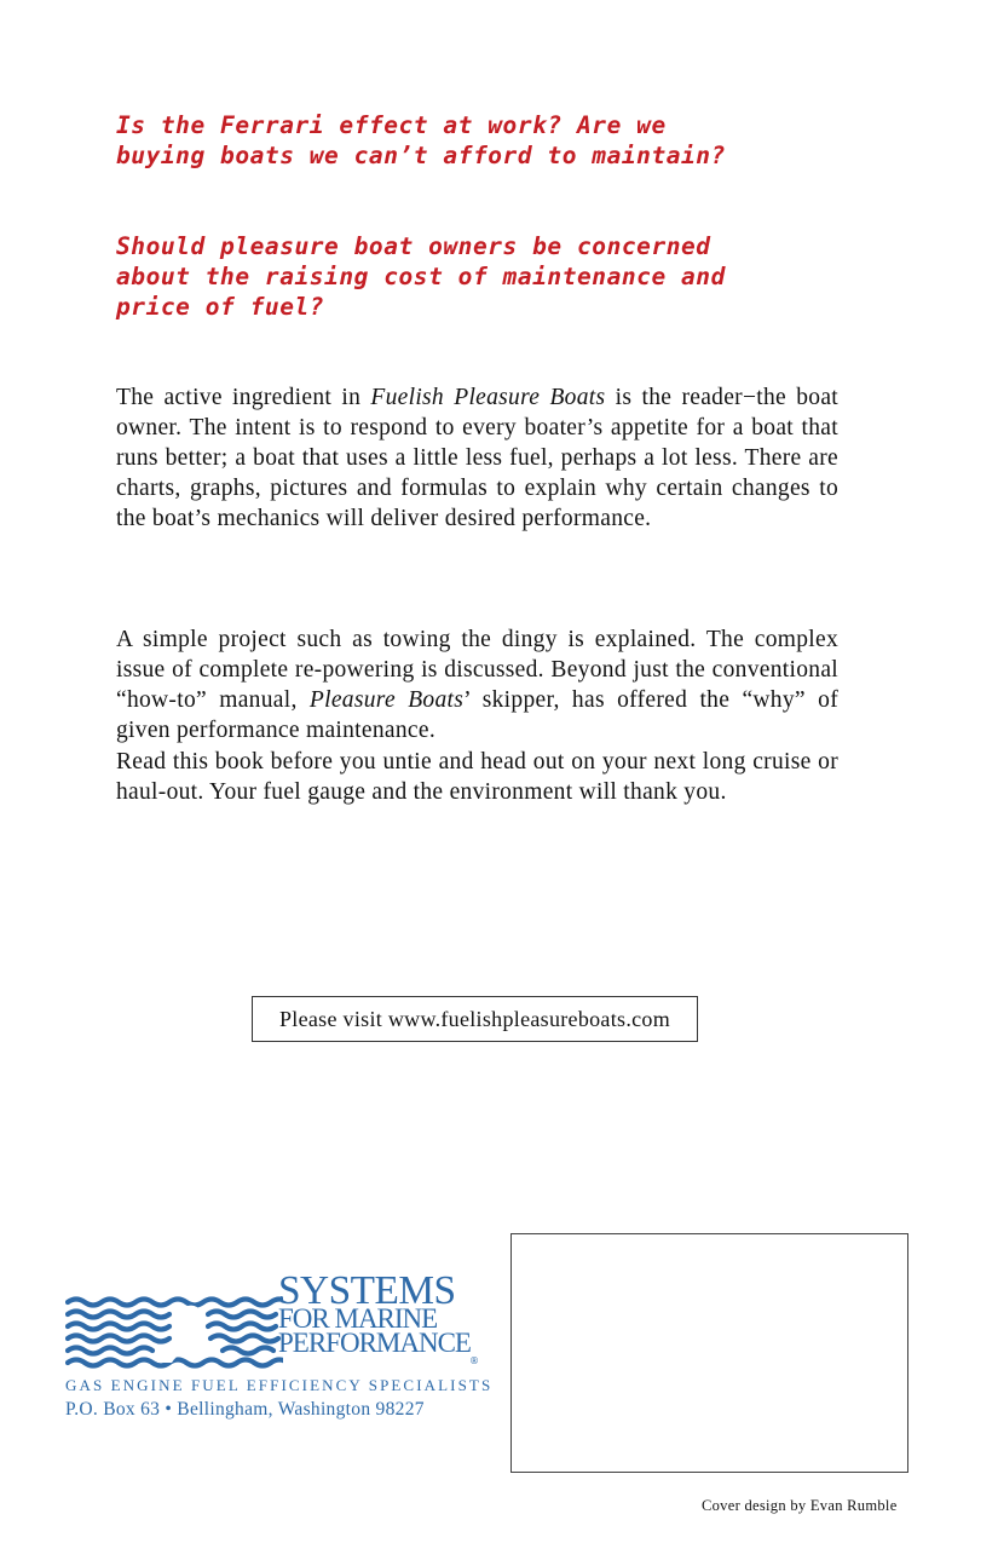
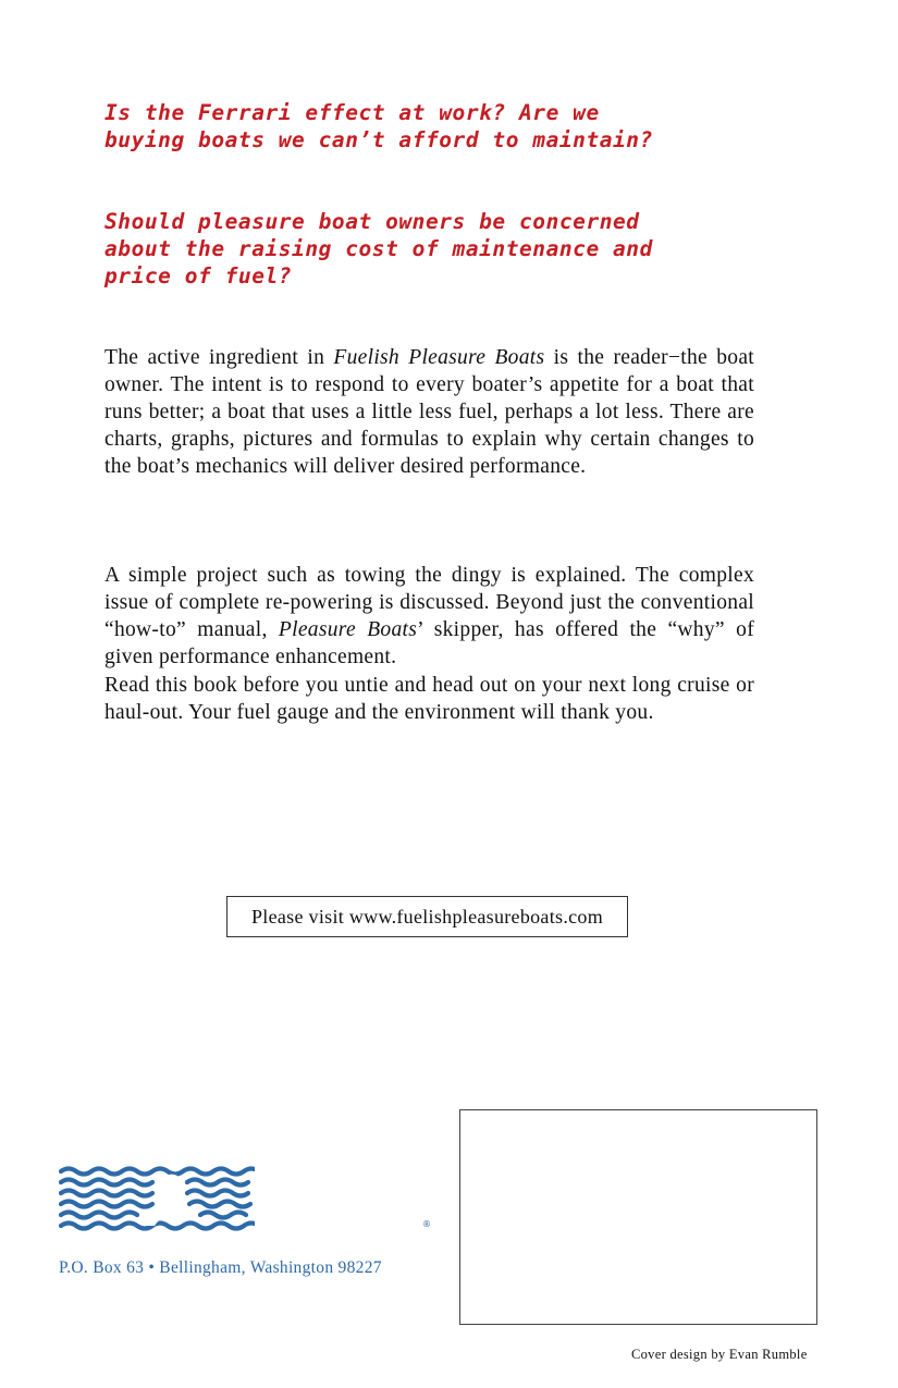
  Is the Ferrari effect at work? Are we buying boats we can’t afford to maintain?
  Should pleasure boat owners be concerned about the raising cost of maintenance and price of fuel?
  The active ingredient in Fuelish Pleasure Boats is the reader−the boat owner. The intent is to respond to every boater’s appetite for a boat that runs better; a boat that uses a little less fuel, perhaps a lot less. There are charts, graphs, pictures and formu­las to explain why certain changes to the boat’s mechanics will deliver desired performance.
- A simple project such as towing the dingy is explained. The com­plex issue of complete re-powering is discussed. Beyond just the conventional “how-to” manual, Pleasure Boats’ skipper, has offered the “why” of given performance maintenance.
+ A simple project such as towing the dingy is explained. The com­plex issue of complete re-powering is discussed. Beyond just the conventional “how-to” manual, Pleasure Boats’ skipper, has offered the “why” of given performance enhancement.
  Read this book before you untie and head out on your next long cruise or haul-out. Your fuel gauge and the environment will thank you.
  Please visit www.fuelishpleasureboats.com
- SYSTEMS
- FOR MARINE
- PERFORMANCE
  ®
- GAS ENGINE FUEL EFFICIENCY SPECIALISTS
  P.O. Box 63 • Bellingham, Washington 98227
  Cover design by Evan Rumble
